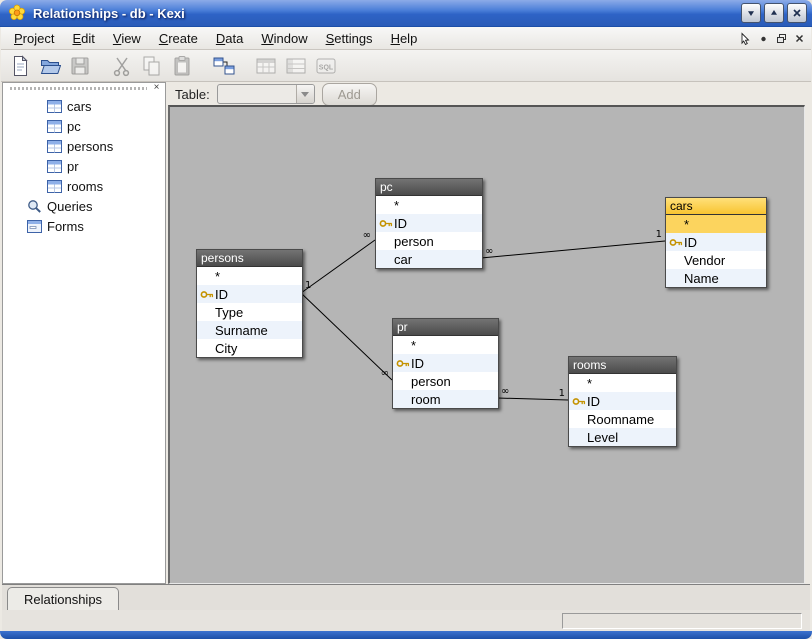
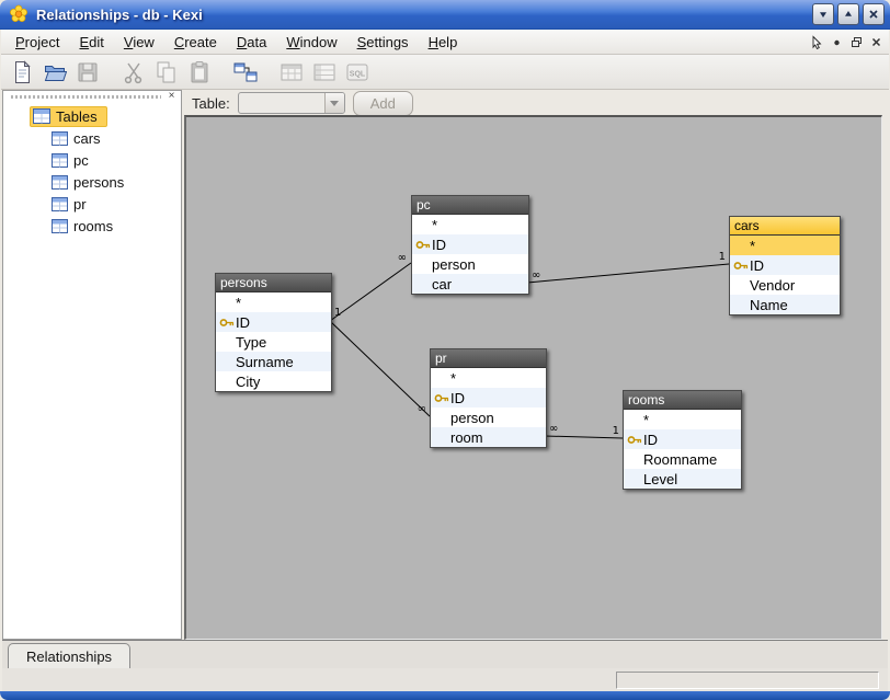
  Relationships - db - Kexi
  Project
  Edit
  View
  Create
  Data
  Window
  Settings
  Help
  Table:
  Add
  ×
+ Tables
  cars
  pc
  persons
  pr
  rooms
- Queries
- Forms
  1
  ∞
  ∞
  1
  ∞
  ∞
  1
  persons
  *
  ID
  Type
  Surname
  City
  pc
  *
  ID
  person
  car
  cars
  *
  ID
  Vendor
  Name
  pr
  *
  ID
  person
  room
  rooms
  *
  ID
  Roomname
  Level
  Relationships
